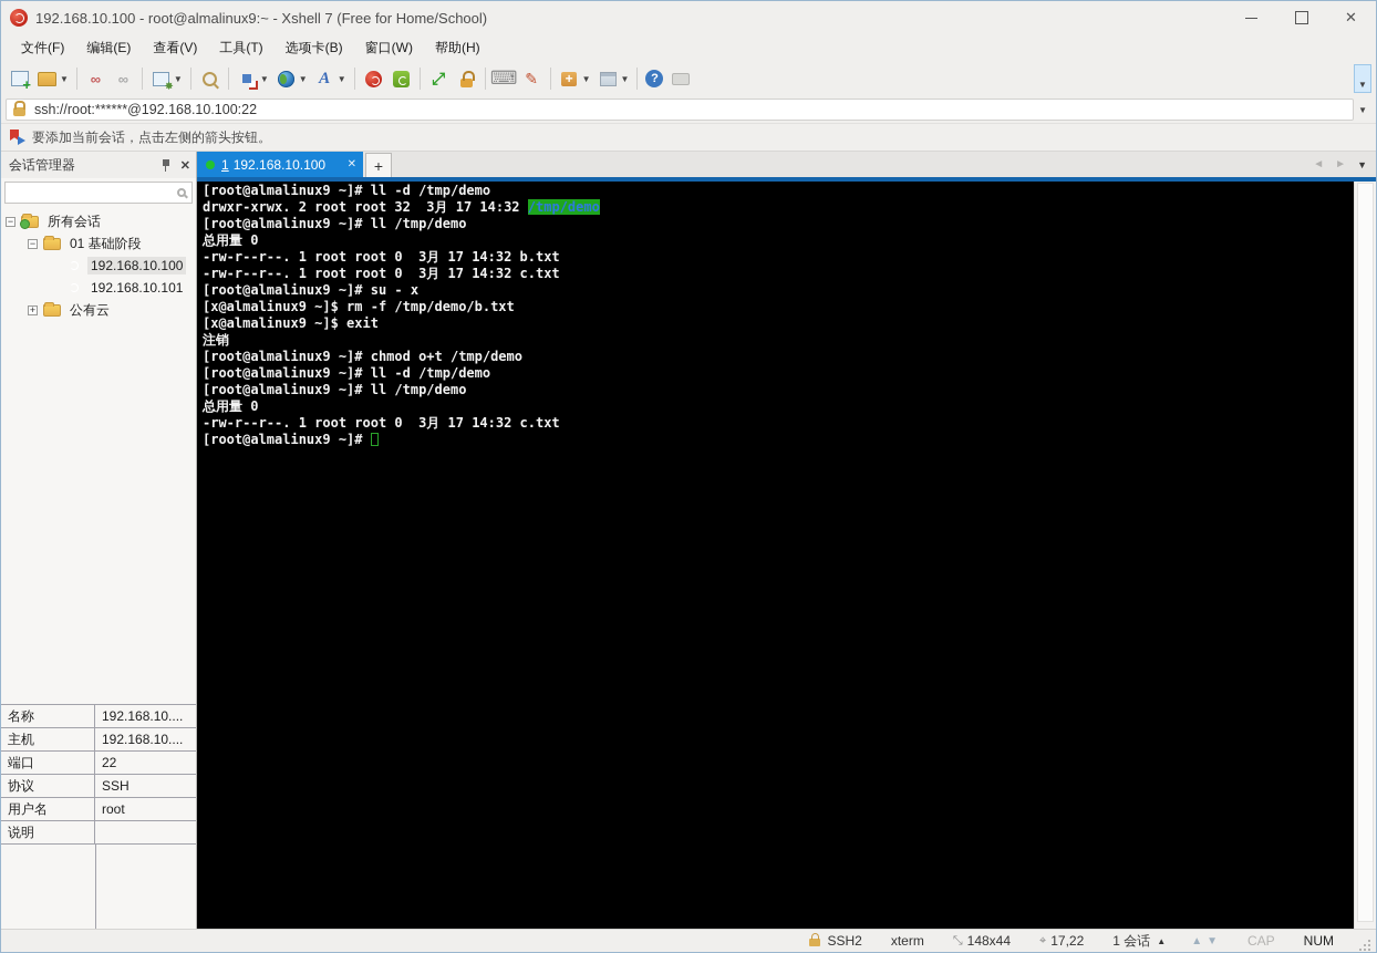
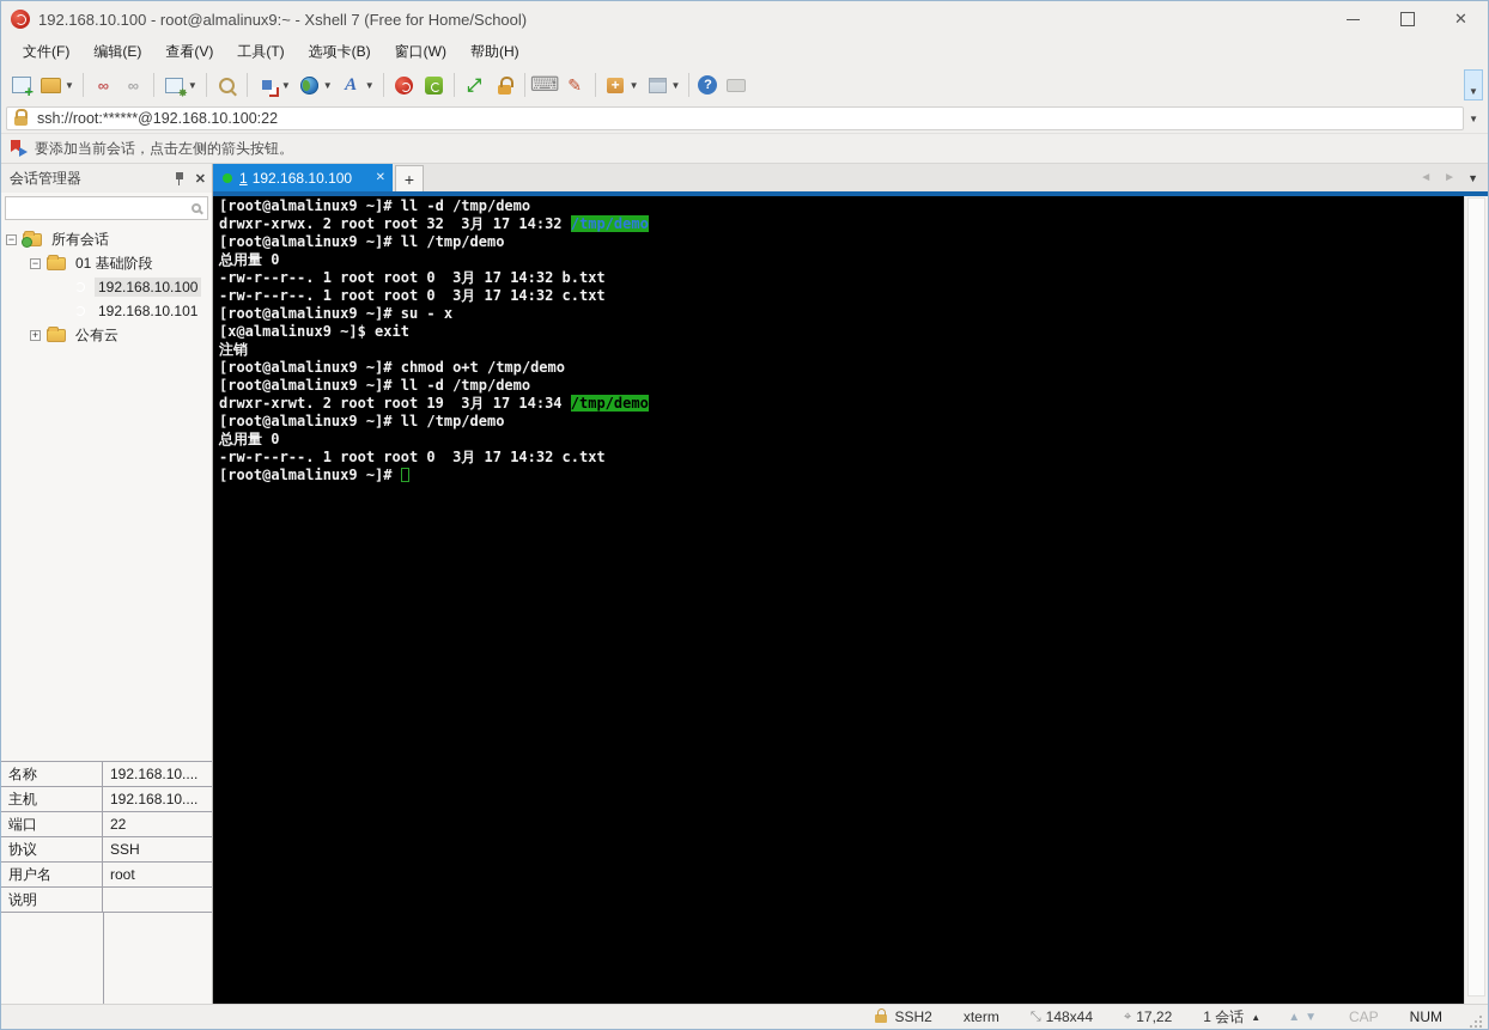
  192.168.10.100 - root@almalinux9:~ - Xshell 7 (Free for Home/School)
  文件(F)
  编辑(E)
  查看(V)
  工具(T)
  选项卡(B)
  窗口(W)
  帮助(H)
  ▼
  ▼
  ▼
  ▼
  ▼
  ▼
  ▼
  ▼
  ssh://root:******@192.168.10.100:22
  ▼
  要添加当前会话，点击左侧的箭头按钮。
  会话管理器
  ✕
  −
  所有会话
  −
  01 基础阶段
  192.168.10.100
  192.168.10.101
  +
  公有云
  名称
  192.168.10....
  主机
  192.168.10....
  端口
  22
  协议
  SSH
  用户名
  root
  说明
  1
  192.168.10.100
  ✕
  +
  ◄
  ►
  ▼
  [root@almalinux9 ~]# ll -d /tmp/demo
  drwxr-xrwx. 2 root root 32 3月 17 14:32 /tmp/demo
  [root@almalinux9 ~]# ll /tmp/demo
  总用量 0
  -rw-r--r--. 1 root root 0 3月 17 14:32 b.txt
  -rw-r--r--. 1 root root 0 3月 17 14:32 c.txt
  [root@almalinux9 ~]# su - x
- [x@almalinux9 ~]$ rm -f /tmp/demo/b.txt
  [x@almalinux9 ~]$ exit
  注销
  [root@almalinux9 ~]# chmod o+t /tmp/demo
  [root@almalinux9 ~]# ll -d /tmp/demo
+ drwxr-xrwt. 2 root root 19 3月 17 14:34 /tmp/demo
  [root@almalinux9 ~]# ll /tmp/demo
  总用量 0
  -rw-r--r--. 1 root root 0 3月 17 14:32 c.txt
  [root@almalinux9 ~]#
  SSH2
  xterm
  ⤡
  148x44
  ⌖
  17,22
  1 会话
  ▲
  ▲▼
  CAP
  NUM
